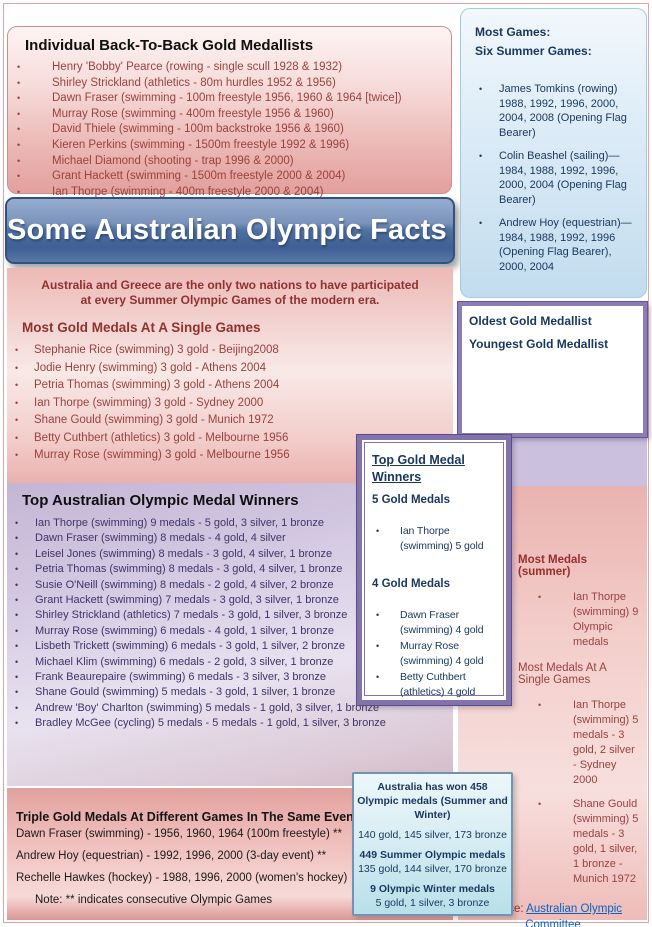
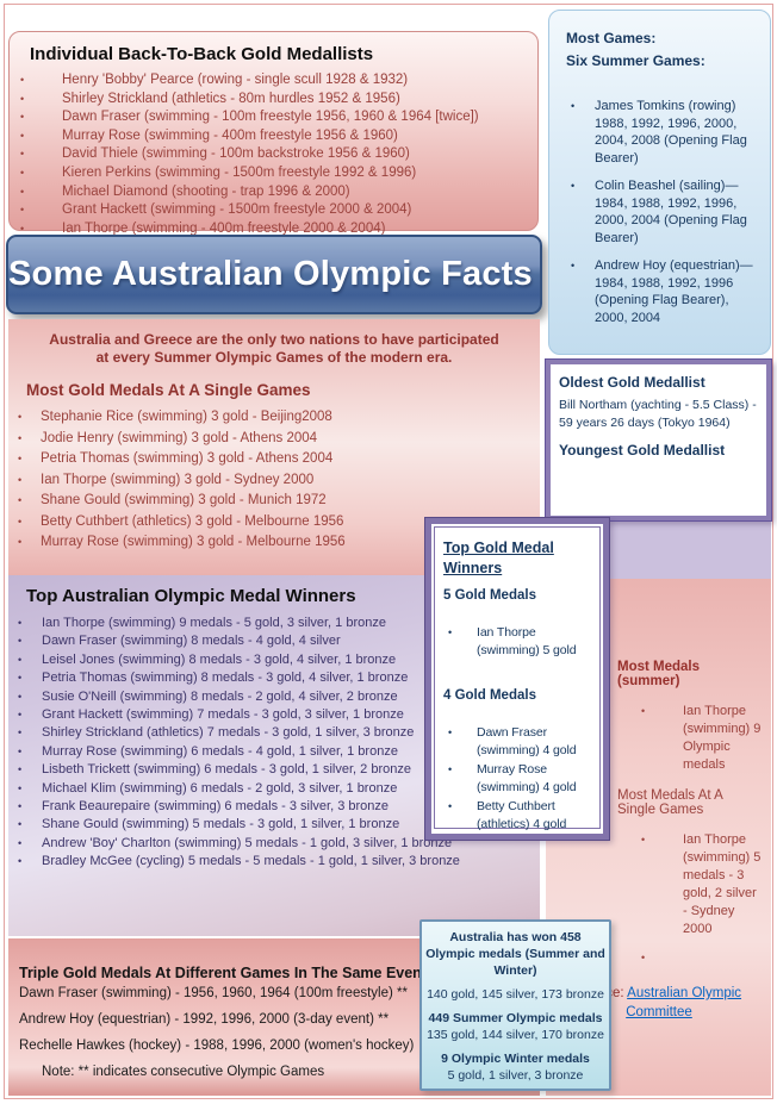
  Individual Back-To-Back Gold Medallists
  •
  Henry 'Bobby' Pearce (rowing - single scull 1928 & 1932)
  •
  Shirley Strickland (athletics - 80m hurdles 1952 & 1956)
  •
  Dawn Fraser (swimming - 100m freestyle 1956, 1960 & 1964 [twice])
  •
  Murray Rose (swimming - 400m freestyle 1956 & 1960)
  •
  David Thiele (swimming - 100m backstroke 1956 & 1960)
  •
  Kieren Perkins (swimming - 1500m freestyle 1992 & 1996)
  •
  Michael Diamond (shooting - trap 1996 & 2000)
  •
  Grant Hackett (swimming - 1500m freestyle 2000 & 2004)
  •
  Ian Thorpe (swimming - 400m freestyle 2000 & 2004)
  Some Australian Olympic Facts
  Australia and Greece are the only two nations to have participated at every Summer Olympic Games of the modern era.
  Most Gold Medals At A Single Games
  •
  Stephanie Rice (swimming) 3 gold - Beijing2008
  •
  Jodie Henry (swimming) 3 gold - Athens 2004
  •
  Petria Thomas (swimming) 3 gold - Athens 2004
  •
  Ian Thorpe (swimming) 3 gold - Sydney 2000
  •
  Shane Gould (swimming) 3 gold - Munich 1972
  •
  Betty Cuthbert (athletics) 3 gold - Melbourne 1956
  •
  Murray Rose (swimming) 3 gold - Melbourne 1956
  Top Australian Olympic Medal Winners
  •
  Ian Thorpe (swimming) 9 medals - 5 gold, 3 silver, 1 bronze
  •
  Dawn Fraser (swimming) 8 medals - 4 gold, 4 silver
  •
  Leisel Jones (swimming) 8 medals - 3 gold, 4 silver, 1 bronze
  •
  Petria Thomas (swimming) 8 medals - 3 gold, 4 silver, 1 bronze
  •
  Susie O'Neill (swimming) 8 medals - 2 gold, 4 silver, 2 bronze
  •
  Grant Hackett (swimming) 7 medals - 3 gold, 3 silver, 1 bronze
  •
  Shirley Strickland (athletics) 7 medals - 3 gold, 1 silver, 3 bronze
  •
  Murray Rose (swimming) 6 medals - 4 gold, 1 silver, 1 bronze
  •
  Lisbeth Trickett (swimming) 6 medals - 3 gold, 1 silver, 2 bronze
  •
  Michael Klim (swimming) 6 medals - 2 gold, 3 silver, 1 bronze
  •
  Frank Beaurepaire (swimming) 6 medals - 3 silver, 3 bronze
  •
  Shane Gould (swimming) 5 medals - 3 gold, 1 silver, 1 bronze
  •
  Andrew 'Boy' Charlton (swimming) 5 medals - 1 gold, 3 silver, 1 bronze
  •
  Bradley McGee (cycling) 5 medals - 5 medals - 1 gold, 1 silver, 3 bronze
  Triple Gold Medals At Different Games In The Same Even
  Dawn Fraser (swimming) - 1956, 1960, 1964 (100m freestyle) **
  Andrew Hoy (equestrian) - 1992, 1996, 2000 (3-day event) **
  Rechelle Hawkes (hockey) - 1988, 1996, 2000 (women's hockey)
  Note: ** indicates consecutive Olympic Games
  Most Games:
  Six Summer Games:
  •
  James Tomkins (rowing) 1988, 1992, 1996, 2000, 2004, 2008 (Opening Flag Bearer)
  •
  Colin Beashel (sailing)—1984, 1988, 1992, 1996, 2000, 2004 (Opening Flag Bearer)
  •
  Andrew Hoy (equestrian)—1984, 1988, 1992, 1996 (Opening Flag Bearer), 2000, 2004
  Oldest Gold Medallist
+ Bill Northam (yachting - 5.5 Class) - 59 years 26 days (Tokyo 1964)
  Youngest Gold Medallist
  Most Medals (summer)
  •
  Ian Thorpe (swimming) 9 Olympic medals
  Most Medals At A Single Games
  •
  Ian Thorpe (swimming) 5 medals - 3 gold, 2 silver - Sydney 2000
  •
- Shane Gould (swimming) 5 medals - 3 gold, 1 silver, 1 bronze - Munich 1972
  e: Australian Olympic Committee
  Top Gold Medal Winners
  5 Gold Medals
  •
  Ian Thorpe (swimming) 5 gold
  4 Gold Medals
  •
  Dawn Fraser (swimming) 4 gold
  •
  Murray Rose (swimming) 4 gold
  •
  Betty Cuthbert (athletics) 4 gold
  Australia has won 458 Olympic medals (Summer and Winter)
  140 gold, 145 silver, 173 bronze
  449 Summer Olympic medals
  135 gold, 144 silver, 170 bronze
  9 Olympic Winter medals
  5 gold, 1 silver, 3 bronze
